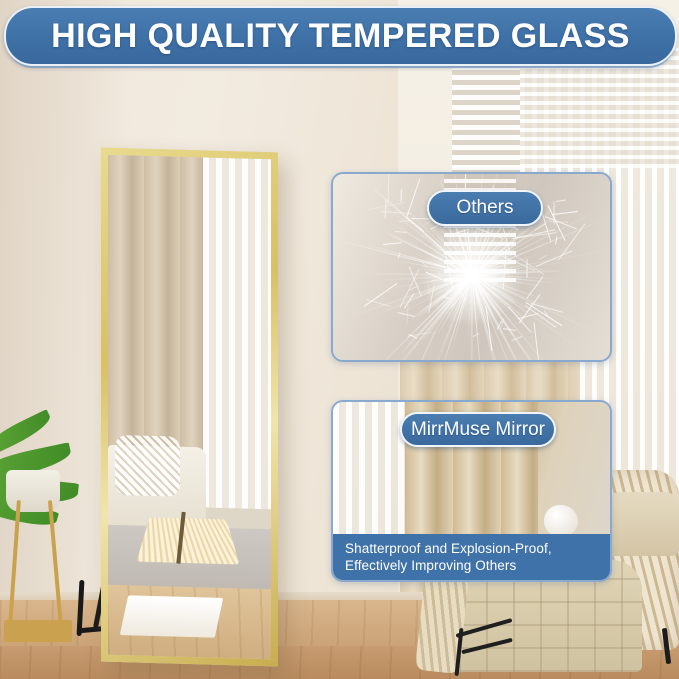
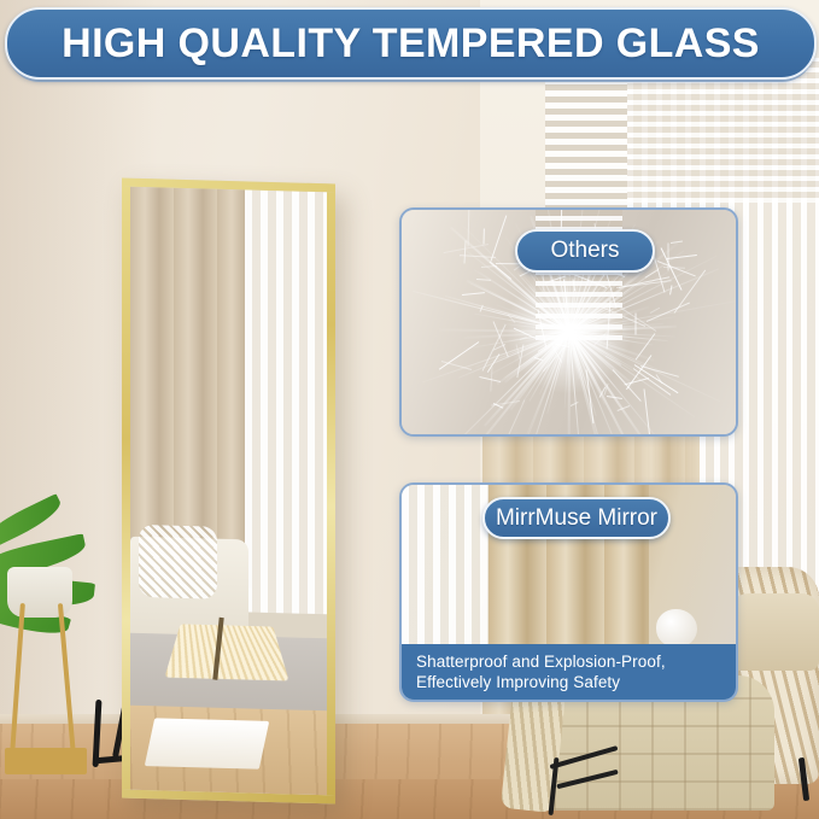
  HIGH QUALITY TEMPERED GLASS
  Others
  MirrMuse Mirror
- Shatterproof and Explosion-Proof, Effectively Improving Others
+ Shatterproof and Explosion-Proof, Effectively Improving Safety
